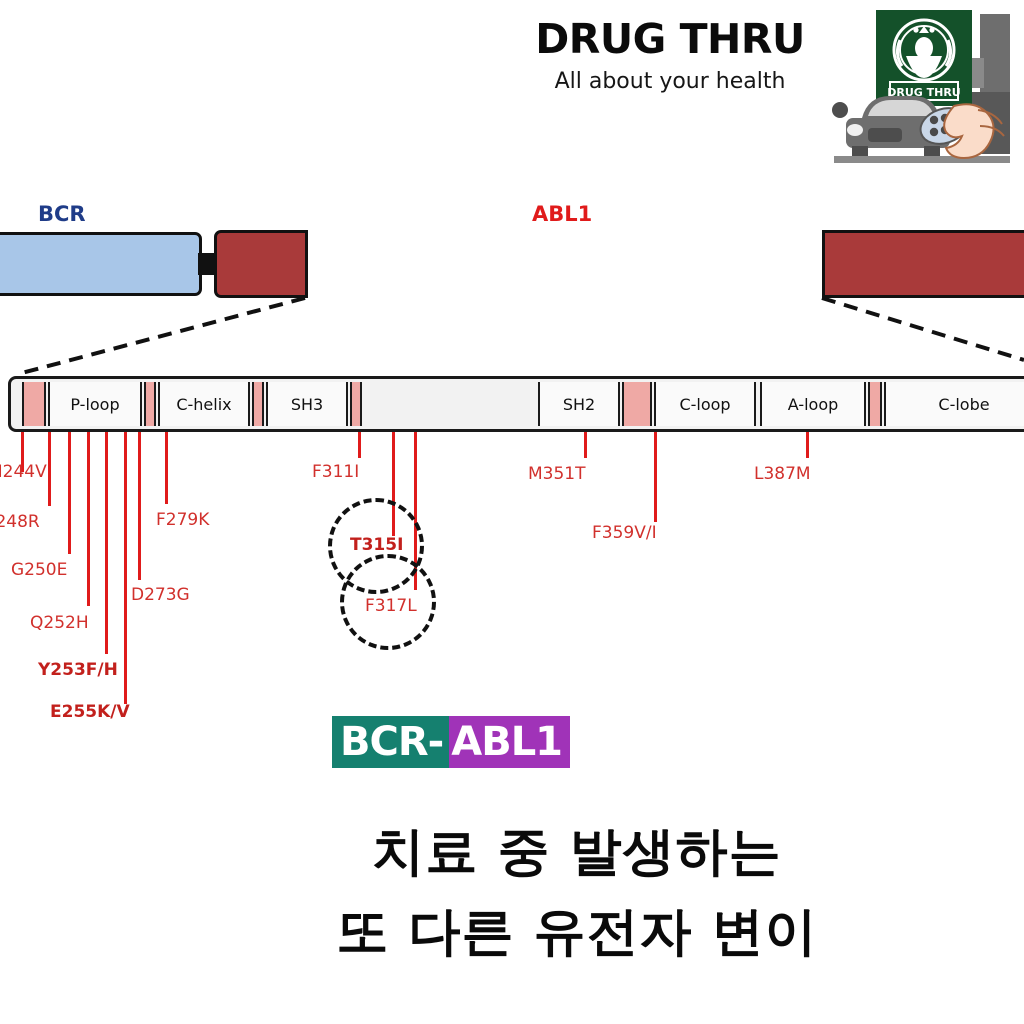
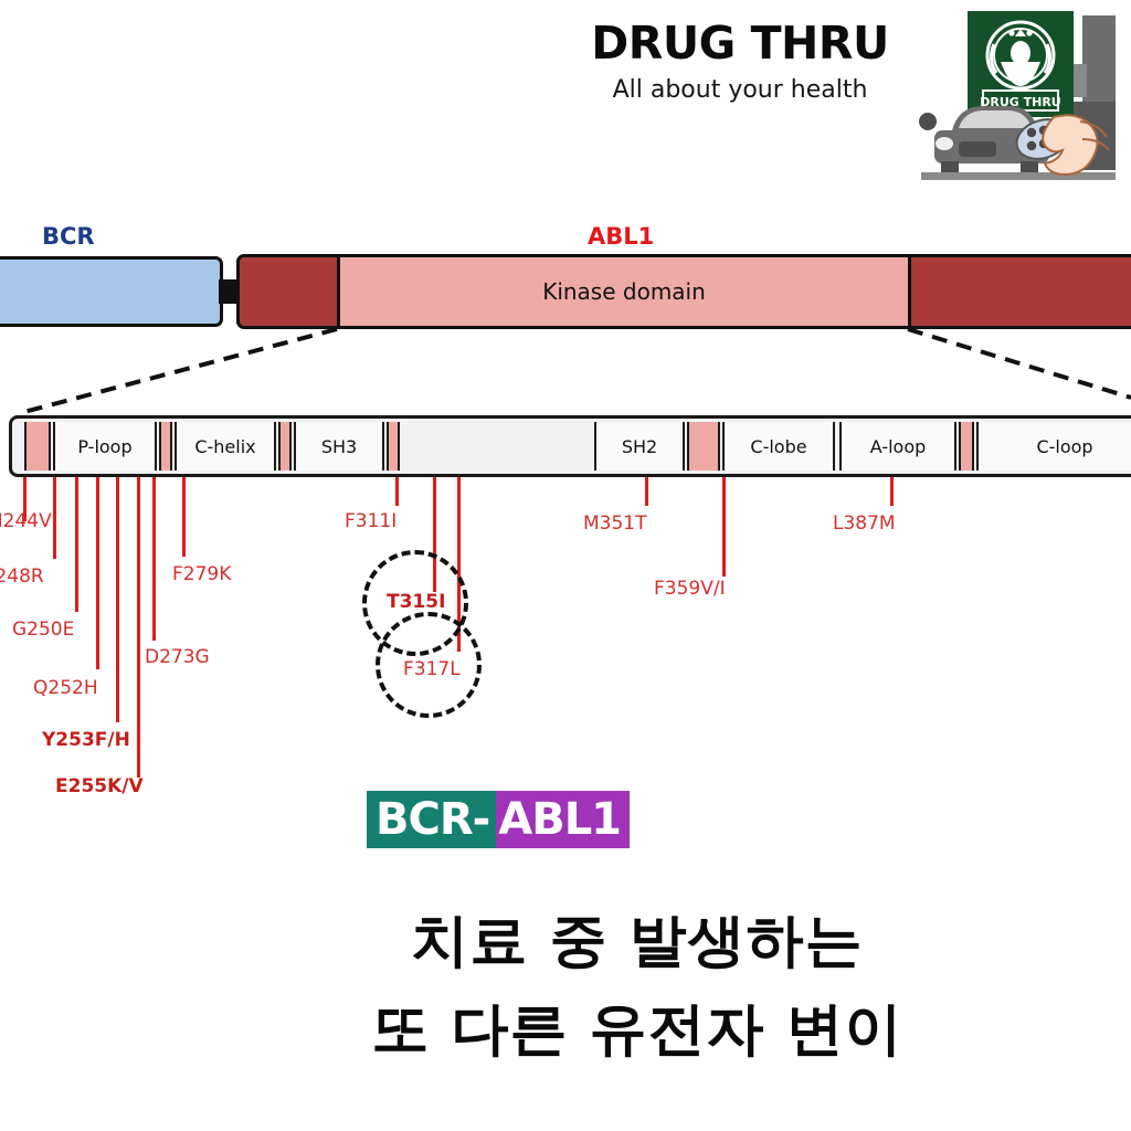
  DRUG THRU
  All about your health
  DRUG THRU
  BCR
  ABL1
+ Kinase domain
  P-loop
  C-helix
  SH3
  SH2
- C-loop
+ C-lobe
  A-loop
- C-lobe
+ C-loop
  244V
  248R
  G250E
  Q252H
  Y253F/H
  E255K/V
  D273G
  F279K
  F311I
  T315I
  F317L
  M351T
  F359V/I
  L387M
  BCR-
  ABL1
  치료 중 발생하는
  또 다른 유전자 변이
